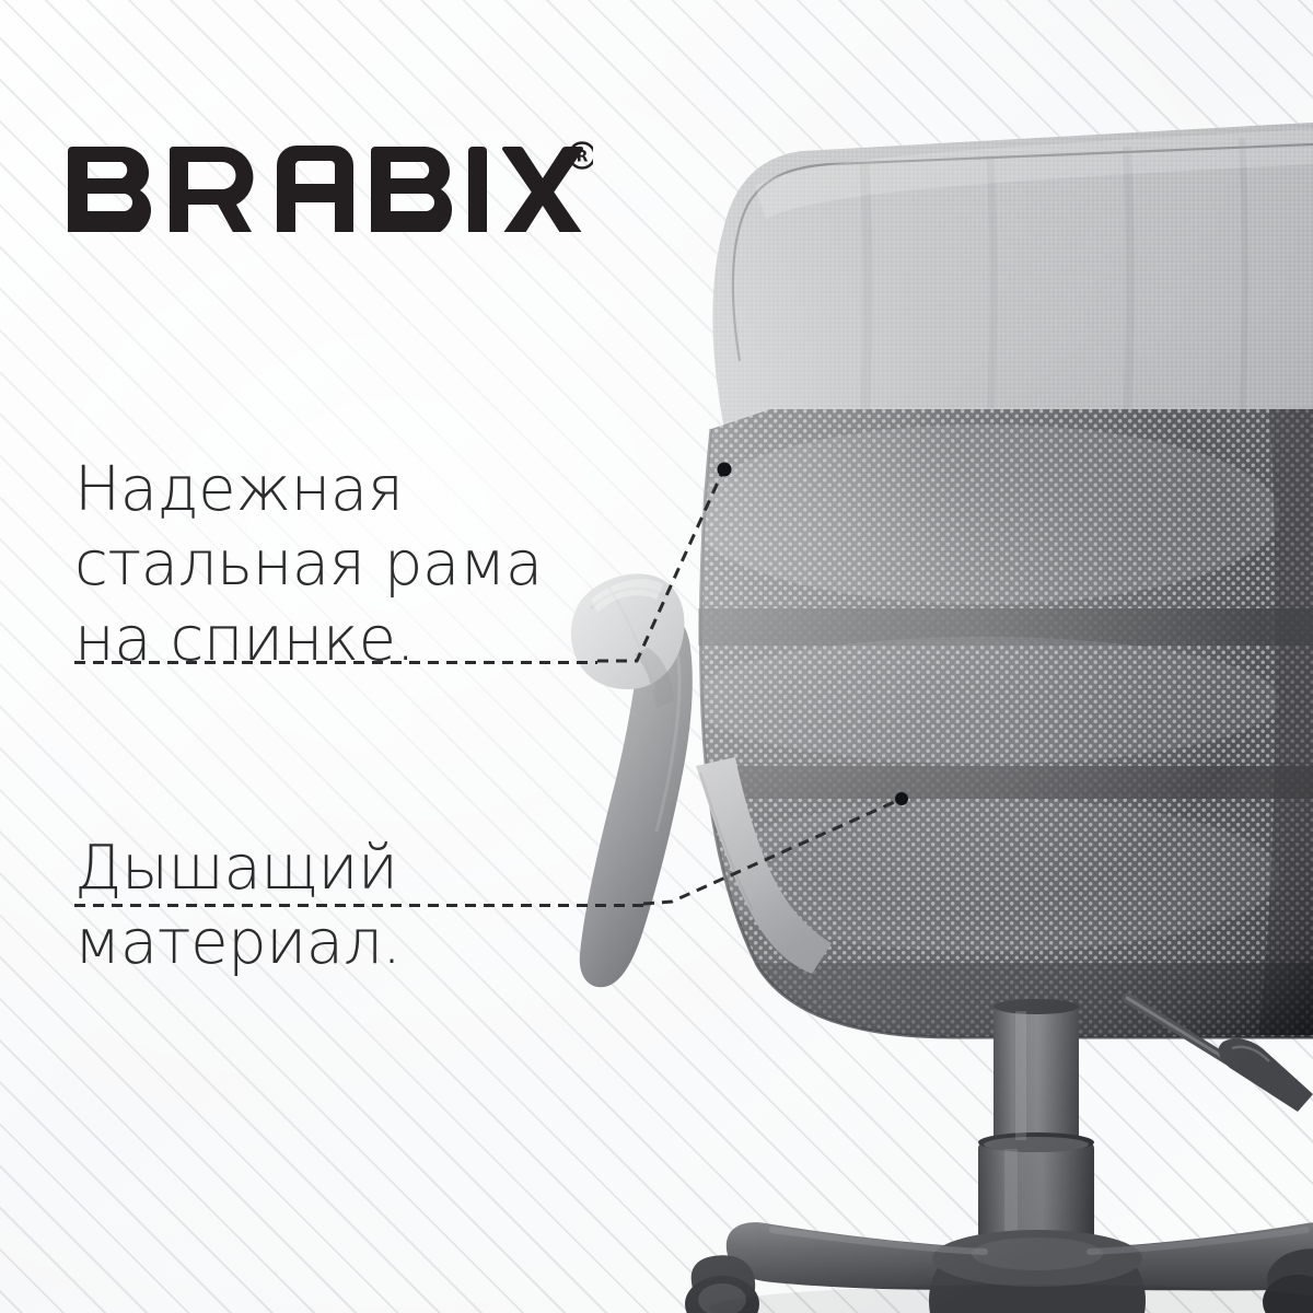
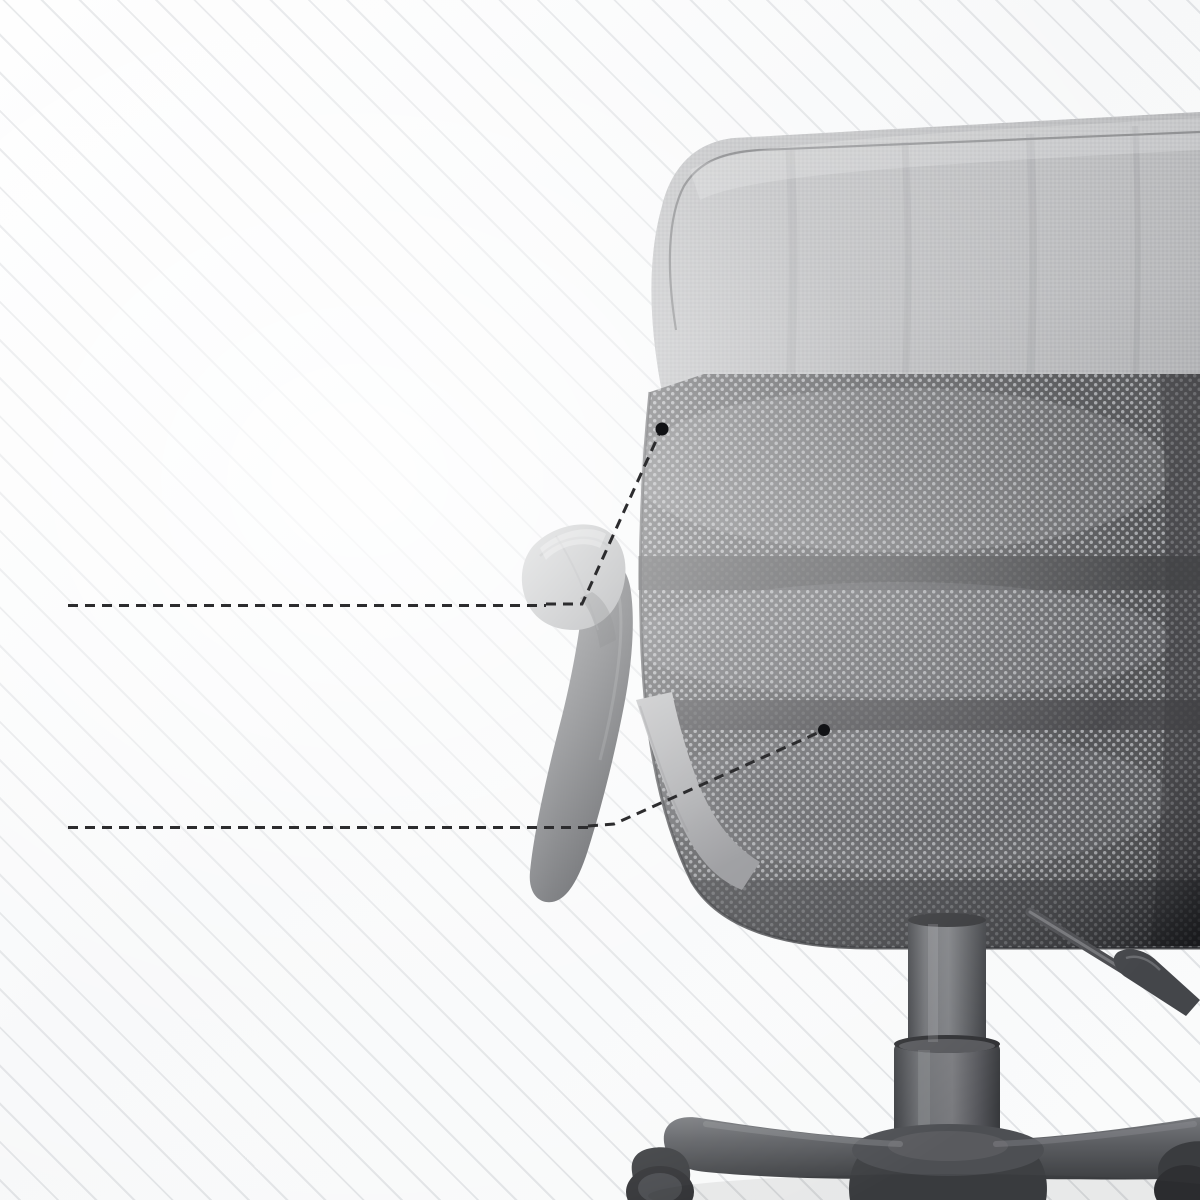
- R
- Надежная
- стальная рама
- на спинке.
- Дышащий материал.
